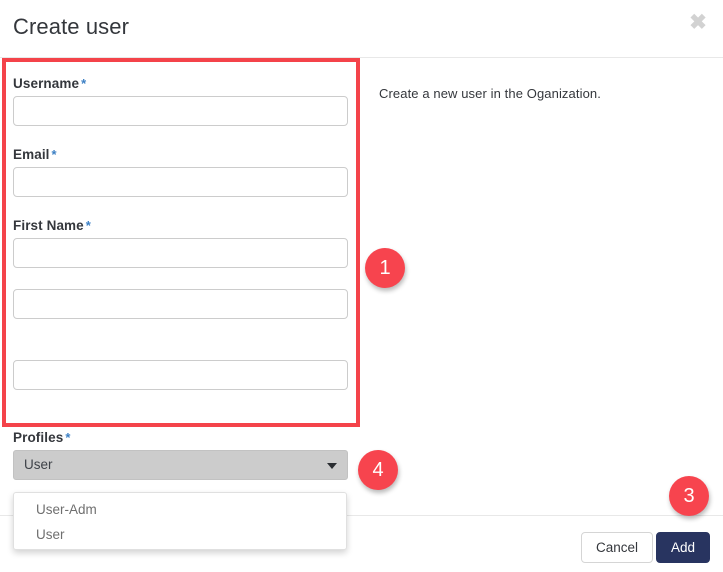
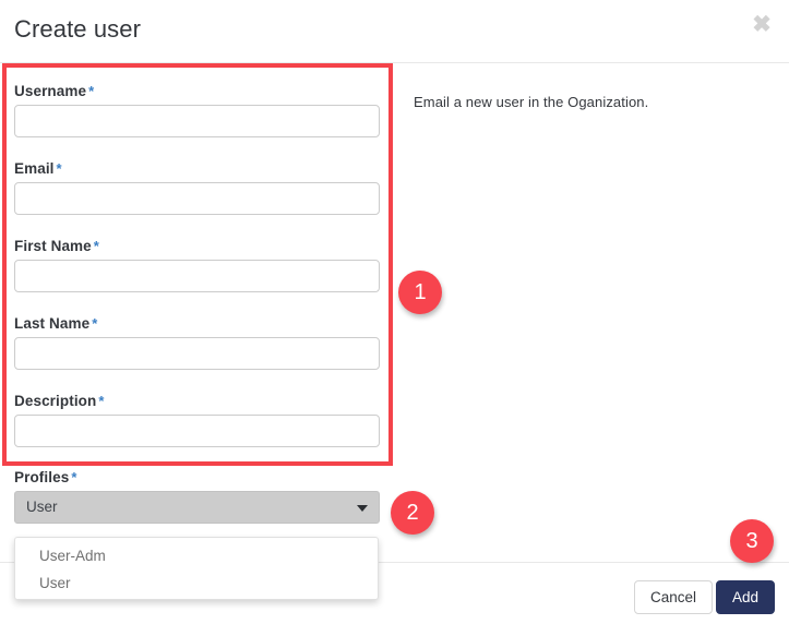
  Create user
  ✖
  Username *
  Email *
  First Name *
+ Last Name *
+ Description *
  Profiles *
  User
- Create a new user in the Oganization.
+ Email a new user in the Oganization.
  Cancel
  Add
  User-Adm
  User
  1
- 4
+ 2
  3
